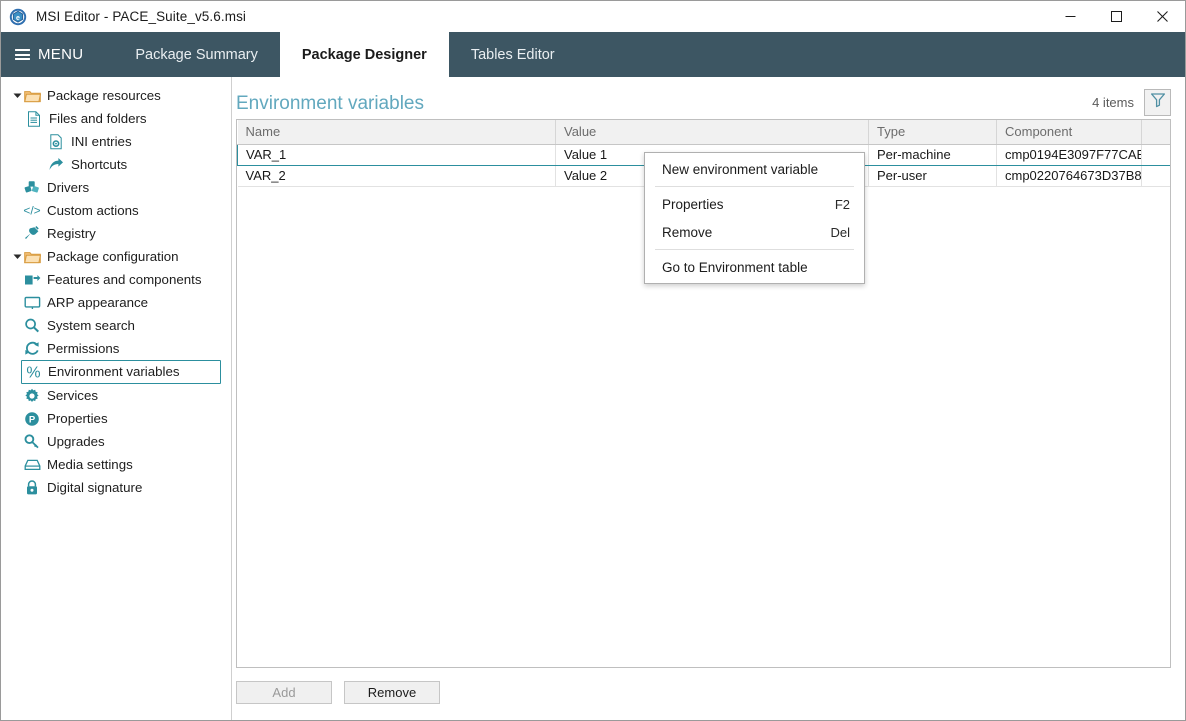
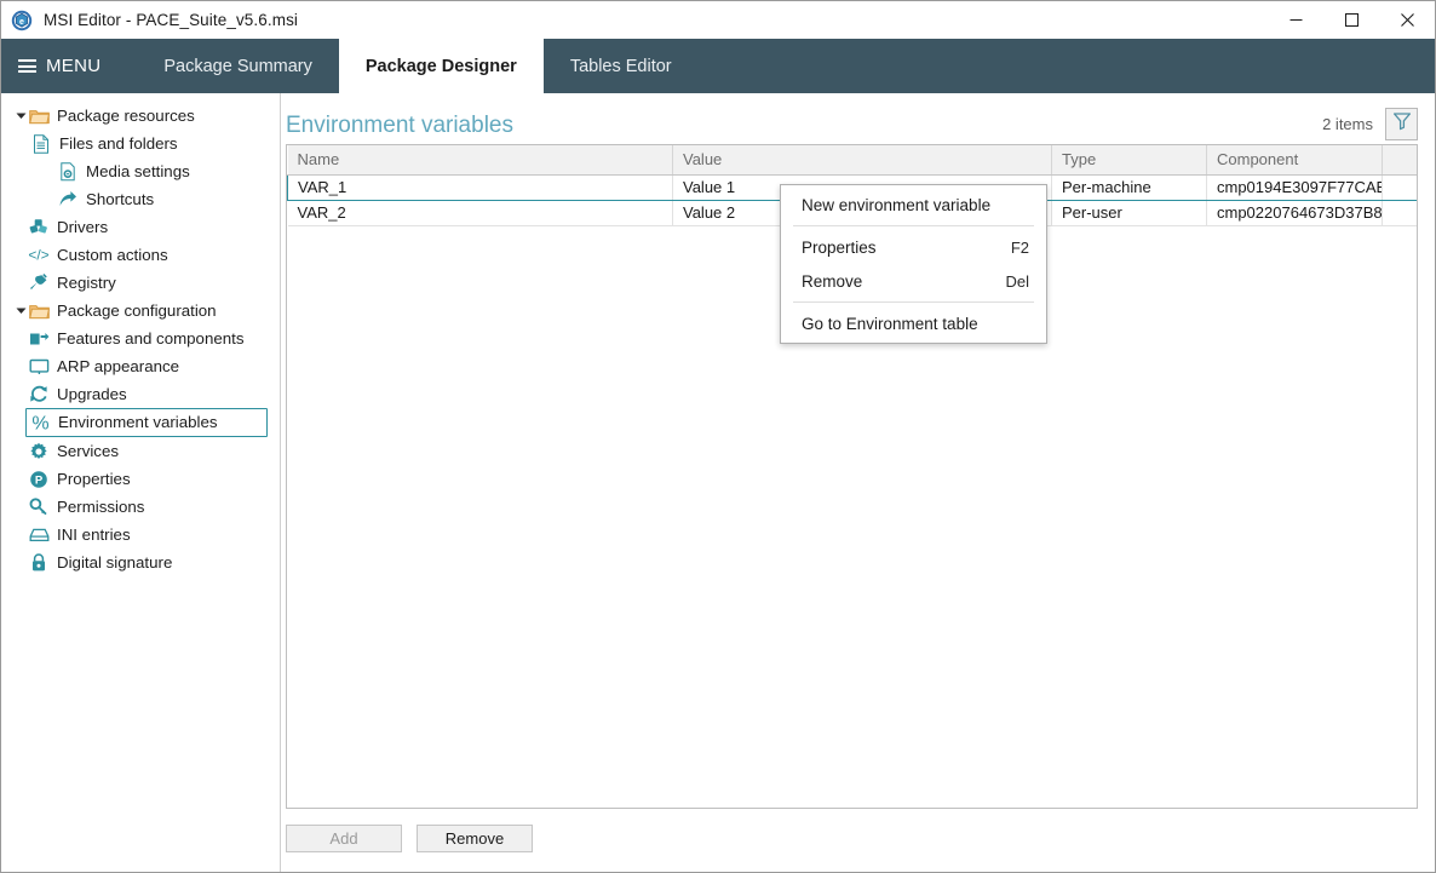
  MSI Editor - PACE_Suite_v5.6.msi
  MENU
  Package Summary
  Package Designer
  Tables Editor
  Package resources
  Files and folders
- INI entries
+ Media settings
  Shortcuts
  Drivers
  </>
  Custom actions
  Registry
  Package configuration
  Features and components
  ARP appearance
- System search
- Permissions
+ Upgrades
  %
  Environment variables
  Services
  P
  Properties
- Upgrades
+ Permissions
- Media settings
+ INI entries
  Digital signature
  Environment variables
- 4 items
+ 2 items
  Name	Value	Type	Component
  VAR_1	Value 1	Per-machine	cmp0194E3097F77CAB
  VAR_2	Value 2	Per-user	cmp0220764673D37B8
  Add
  Remove
  New environment variable
  Properties
  F2
  Remove
  Del
  Go to Environment table
